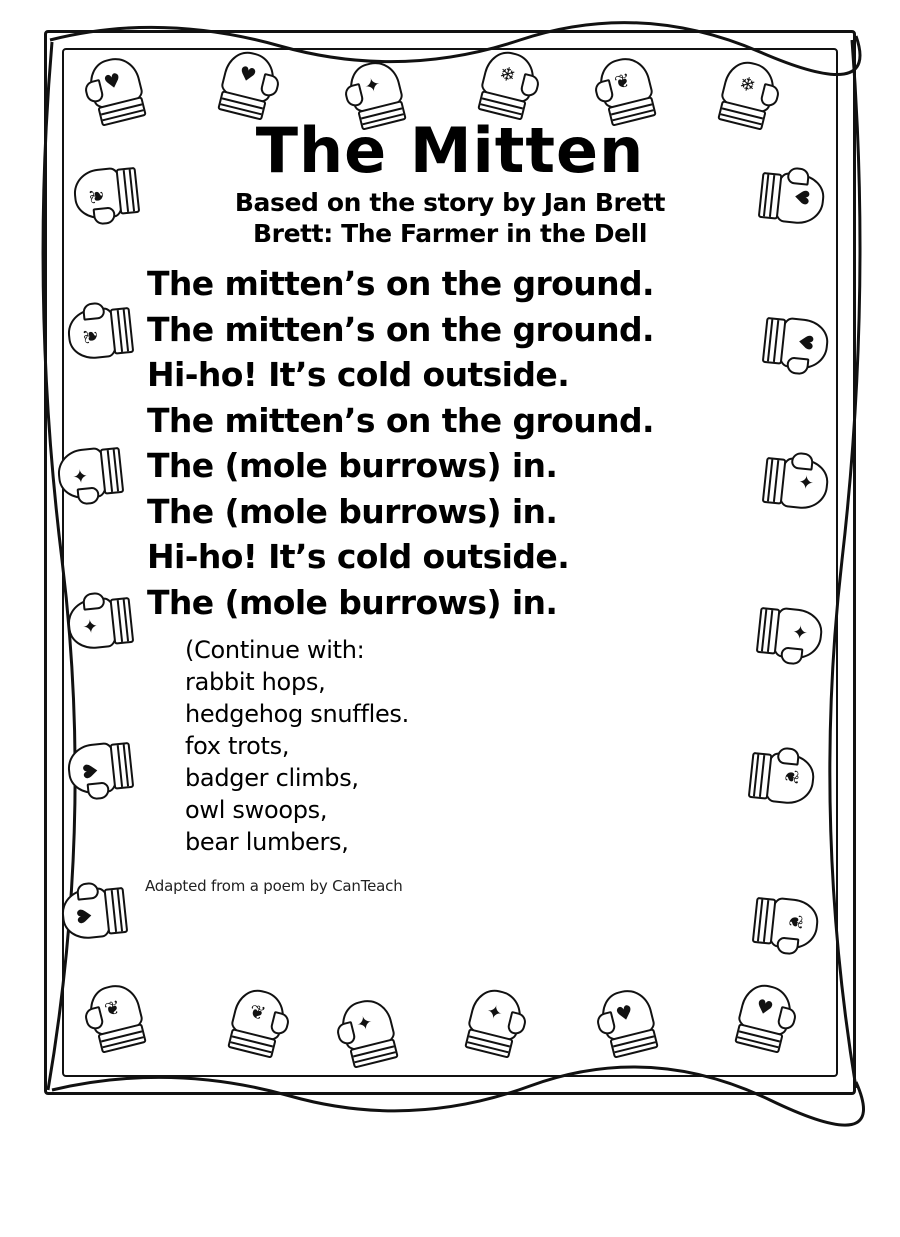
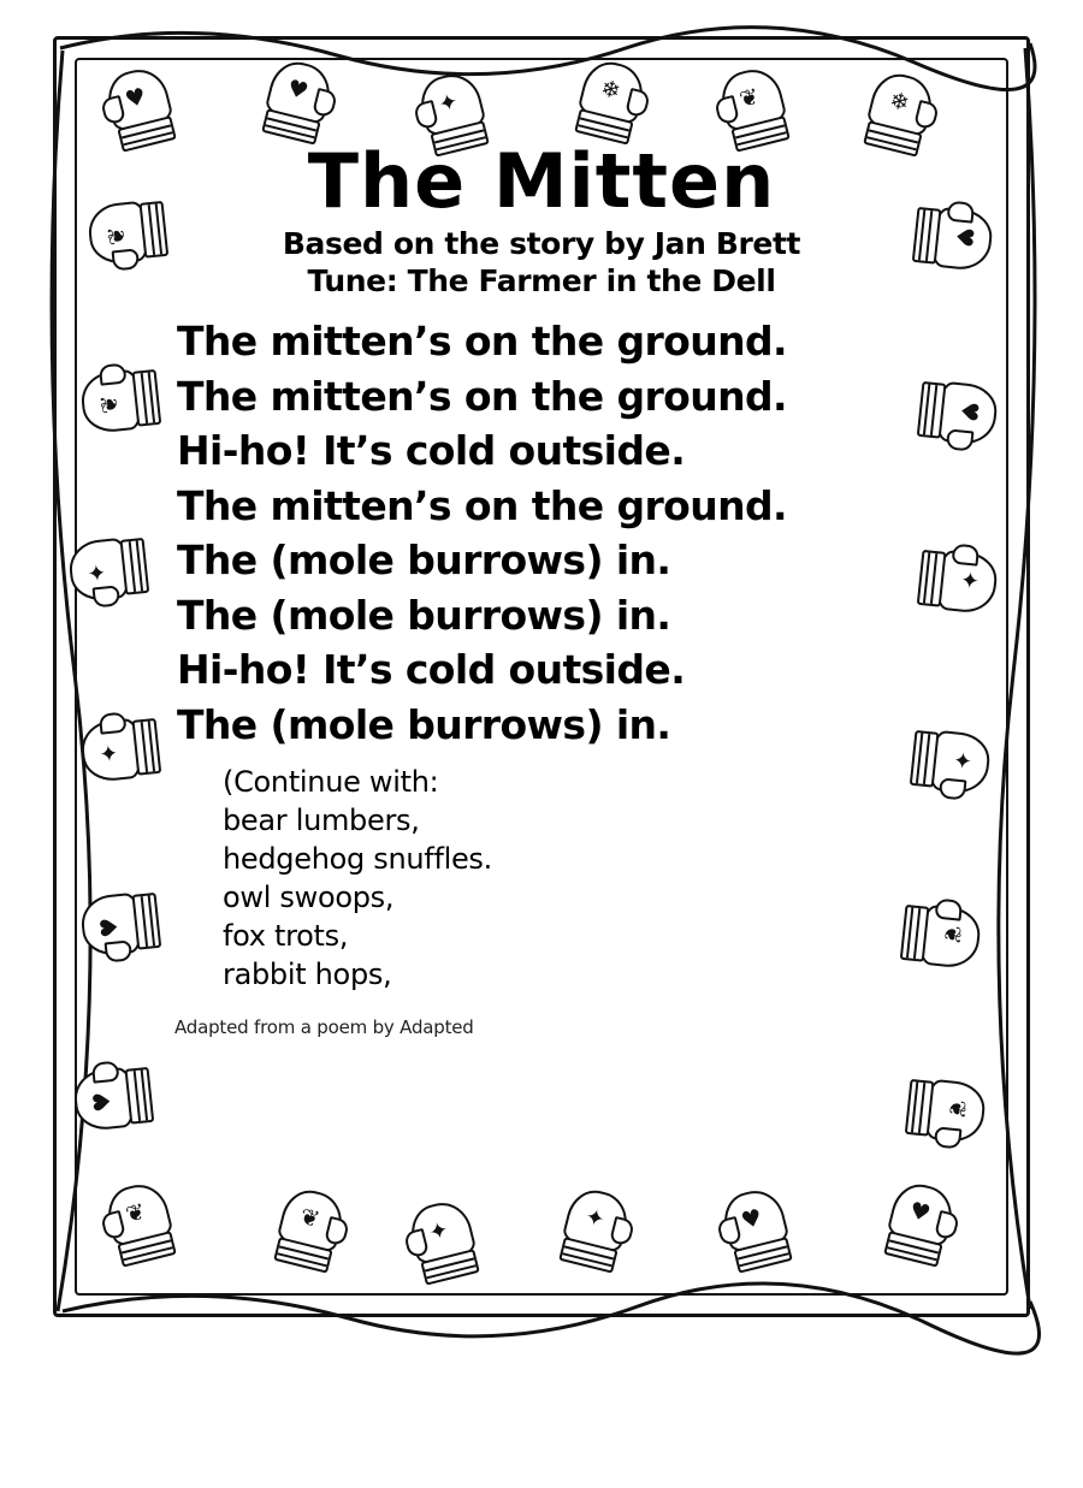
  The Mitten
  Based on the story by Jan Brett
- Brett: The Farmer in the Dell
+ Tune: The Farmer in the Dell
  The mitten’s on the ground.
  The mitten’s on the ground.
  Hi-ho! It’s cold outside.
  The mitten’s on the ground.
  The (mole burrows) in.
  The (mole burrows) in.
  Hi-ho! It’s cold outside.
  The (mole burrows) in.
  (Continue with:
- rabbit hops,
+ bear lumbers,
  hedgehog snuffles.
- fox trots,
+ owl swoops,
- badger climbs,
- owl swoops,
+ fox trots,
- bear lumbers,
+ rabbit hops,
- Adapted from a poem by CanTeach
+ Adapted from a poem by Adapted
